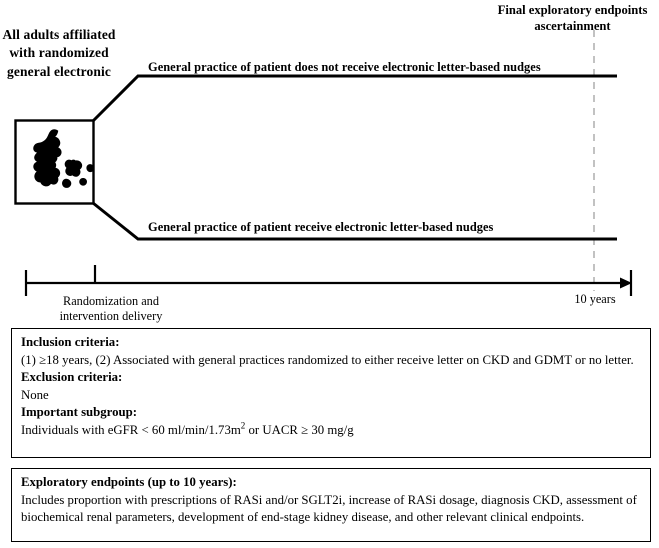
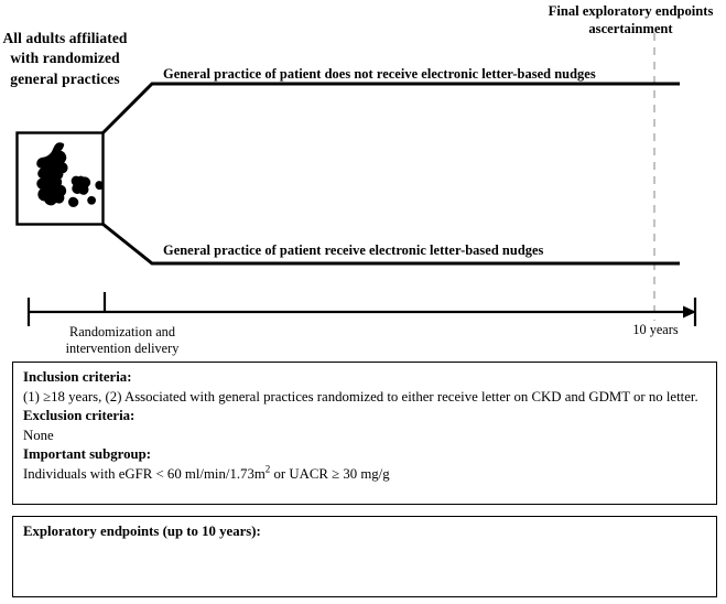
- All adults affiliated with randomized general electronic
+ All adults affiliated with randomized general practices
  Final exploratory endpoints ascertainment
  General practice of patient does not receive electronic letter-based nudges
  General practice of patient receive electronic letter-based nudges
  Randomization and intervention delivery
  10 years
  Inclusion criteria:
  (1) ≥18 years, (2) Associated with general practices randomized to either receive letter on CKD and GDMT or no letter.
  Exclusion criteria:
  None
  Important subgroup:
  Individuals with eGFR < 60 ml/min/1.73m2 or UACR ≥ 30 mg/g
  Exploratory endpoints (up to 10 years):
- Includes proportion with prescriptions of RASi and/or SGLT2i, increase of RASi dosage, diagnosis CKD, assessment of biochemical renal parameters, development of end-stage kidney disease, and other relevant clinical endpoints.
